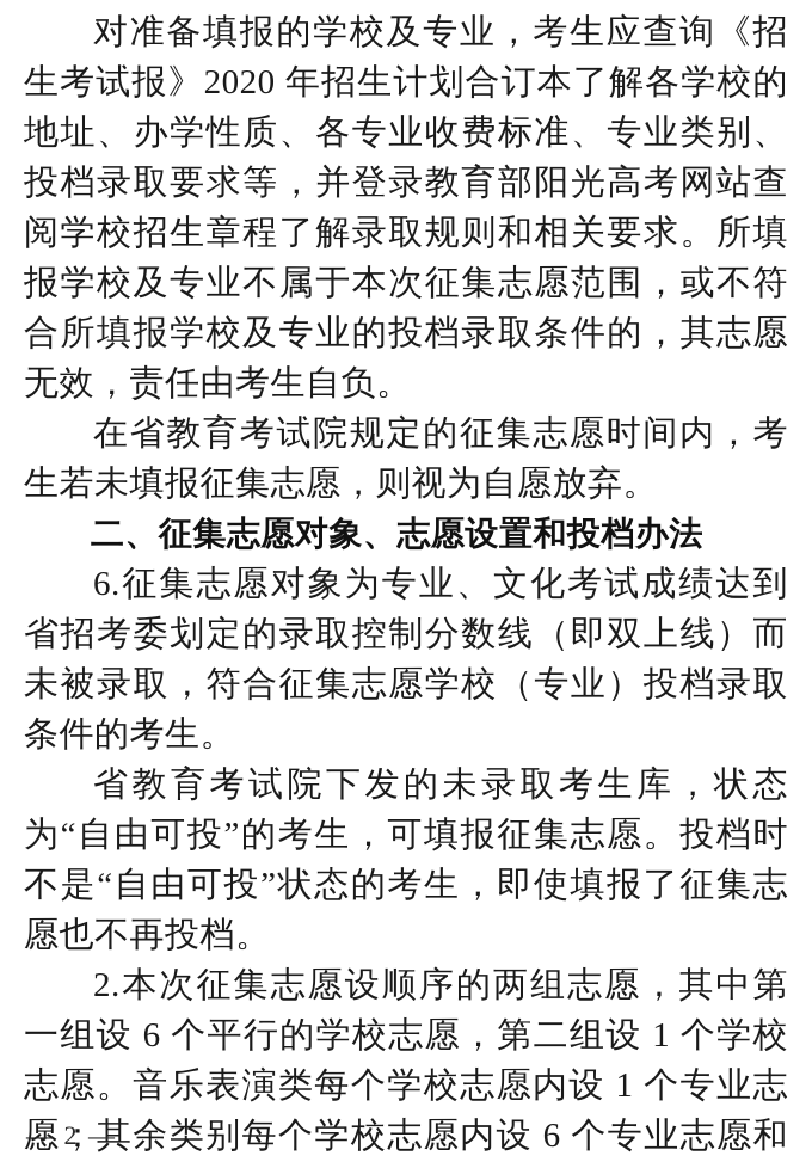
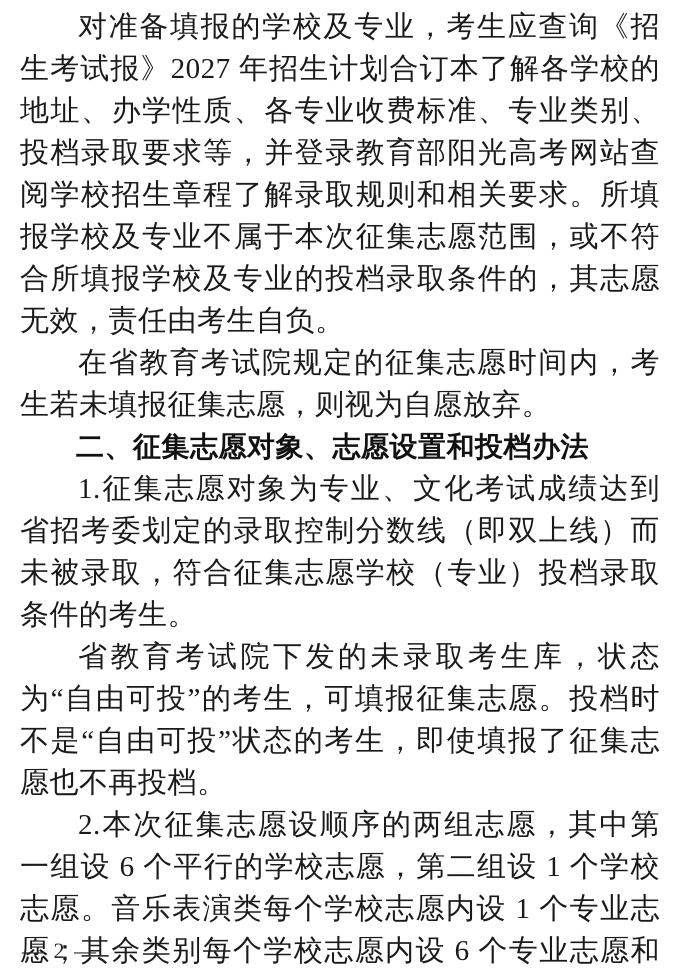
- 对准备填报的学校及专业，考生应查询《招生考试报》2020 年招生计划合订本了解各学校的地址、办学性质、各专业收费标准、专业类别、投档录取要求等，并登录教育部阳光高考网站查阅学校招生章程了解录取规则和相关要求。所填报学校及专业不属于本次征集志愿范围，或不符合所填报学校及专业的投档录取条件的，其志愿无效，责任由考生自负。
+ 对准备填报的学校及专业，考生应查询《招生考试报》2027 年招生计划合订本了解各学校的地址、办学性质、各专业收费标准、专业类别、投档录取要求等，并登录教育部阳光高考网站查阅学校招生章程了解录取规则和相关要求。所填报学校及专业不属于本次征集志愿范围，或不符合所填报学校及专业的投档录取条件的，其志愿无效，责任由考生自负。
  在省教育考试院规定的征集志愿时间内，考生若未填报征集志愿，则视为自愿放弃。
  二、征集志愿对象、志愿设置和投档办法
- 6.征集志愿对象为专业、文化考试成绩达到省招考委划定的录取控制分数线（即双上线）而未被录取，符合征集志愿学校（专业）投档录取条件的考生。
+ 1.征集志愿对象为专业、文化考试成绩达到省招考委划定的录取控制分数线（即双上线）而未被录取，符合征集志愿学校（专业）投档录取条件的考生。
  省教育考试院下发的未录取考生库，状态为“自由可投”的考生，可填报征集志愿。投档时不是“自由可投”状态的考生，即使填报了征集志愿也不再投档。
  2.本次征集志愿设顺序的两组志愿，其中第一组设 6 个平行的学校志愿，第二组设 1 个学校志愿。音乐表演类每个学校志愿内设 1 个专业志愿；其余类别每个学校志愿内设 6 个专业志愿和
  — 2 —
